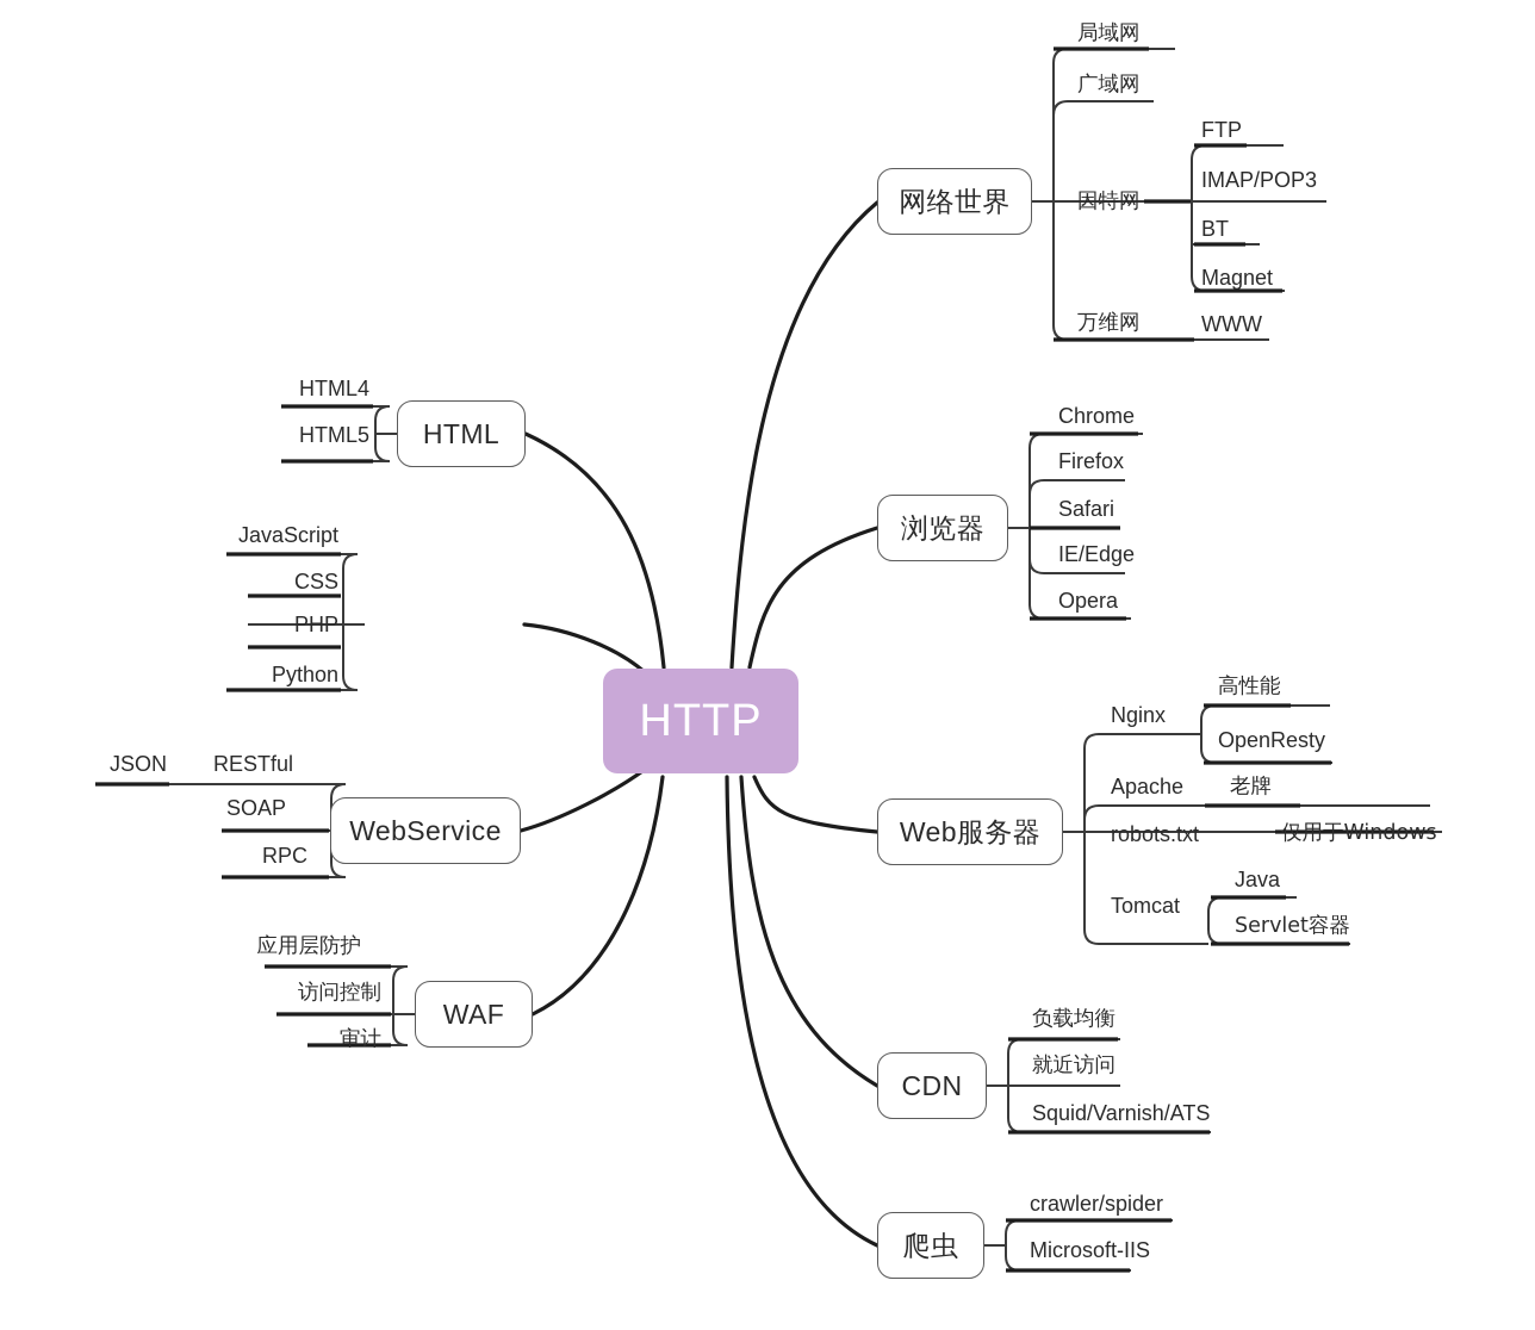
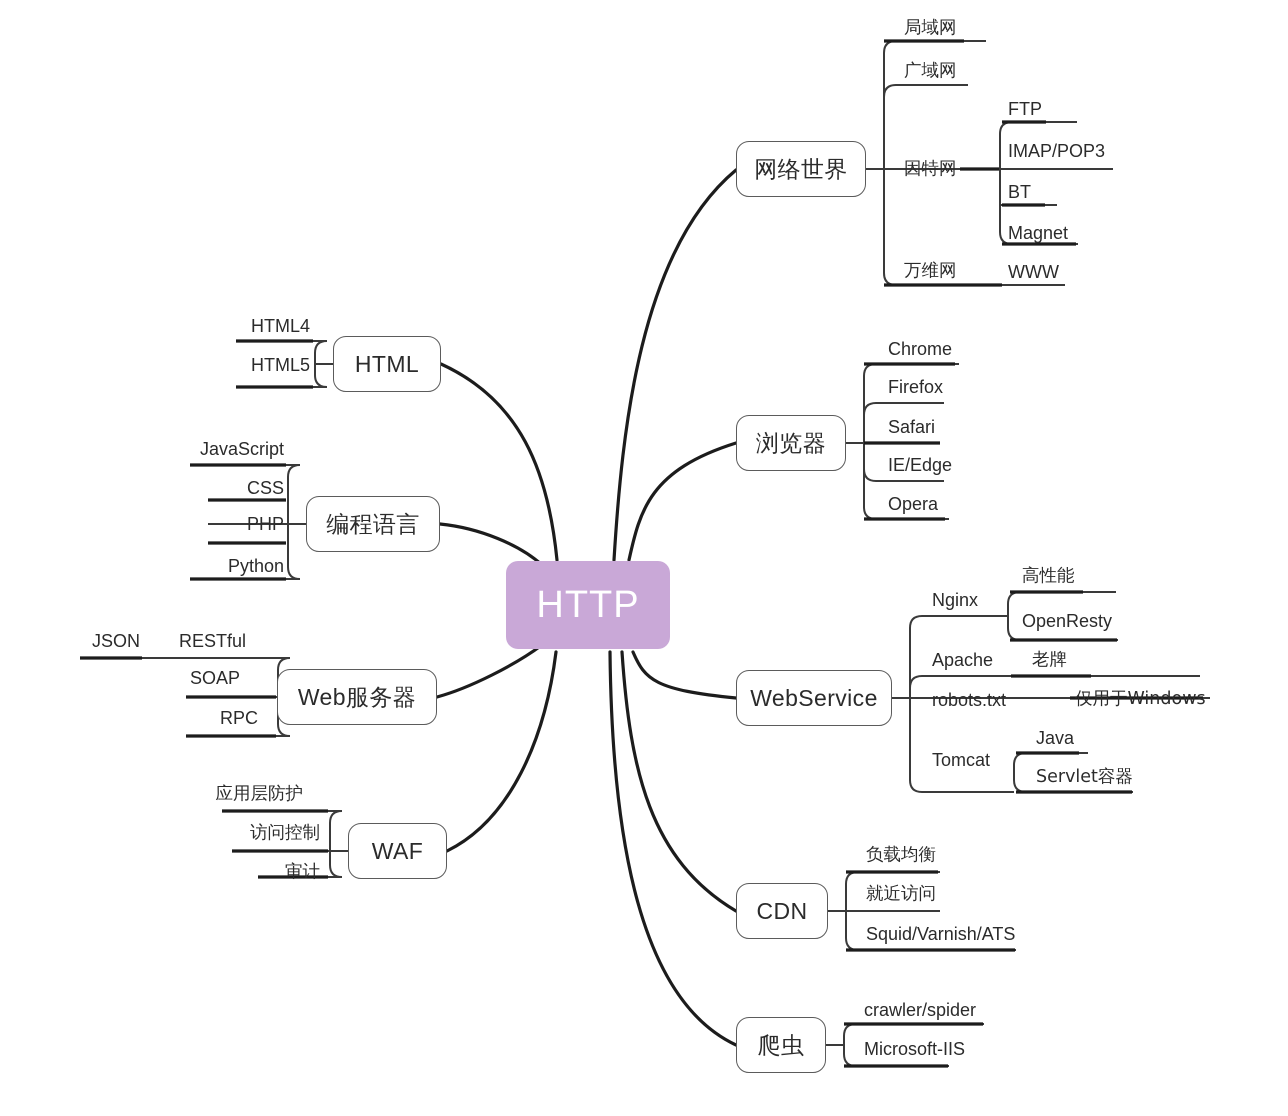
  HTTP
  网络世界
  浏览器
- Web服务器
+ WebService
  CDN
  爬虫
  HTML
+ 编程语言
- WebService
+ Web服务器
  WAF
  局域网
  广域网
  因特网
  万维网
  FTP
  IMAP/POP3
  BT
  Magnet
  WWW
  Chrome
  Firefox
  Safari
  IE/Edge
  Opera
  Nginx
  Apache
  robots.txt
  Tomcat
  高性能
  OpenResty
  老牌
  仅用于Windows
  Java
  Servlet容器
  负载均衡
  就近访问
  Squid/Varnish/ATS
  crawler/spider
  Microsoft-IIS
  HTML4
  HTML5
  JavaScript
  CSS
  PHP
  Python
  RESTful
  JSON
  SOAP
  RPC
  应用层防护
  访问控制
  审计
